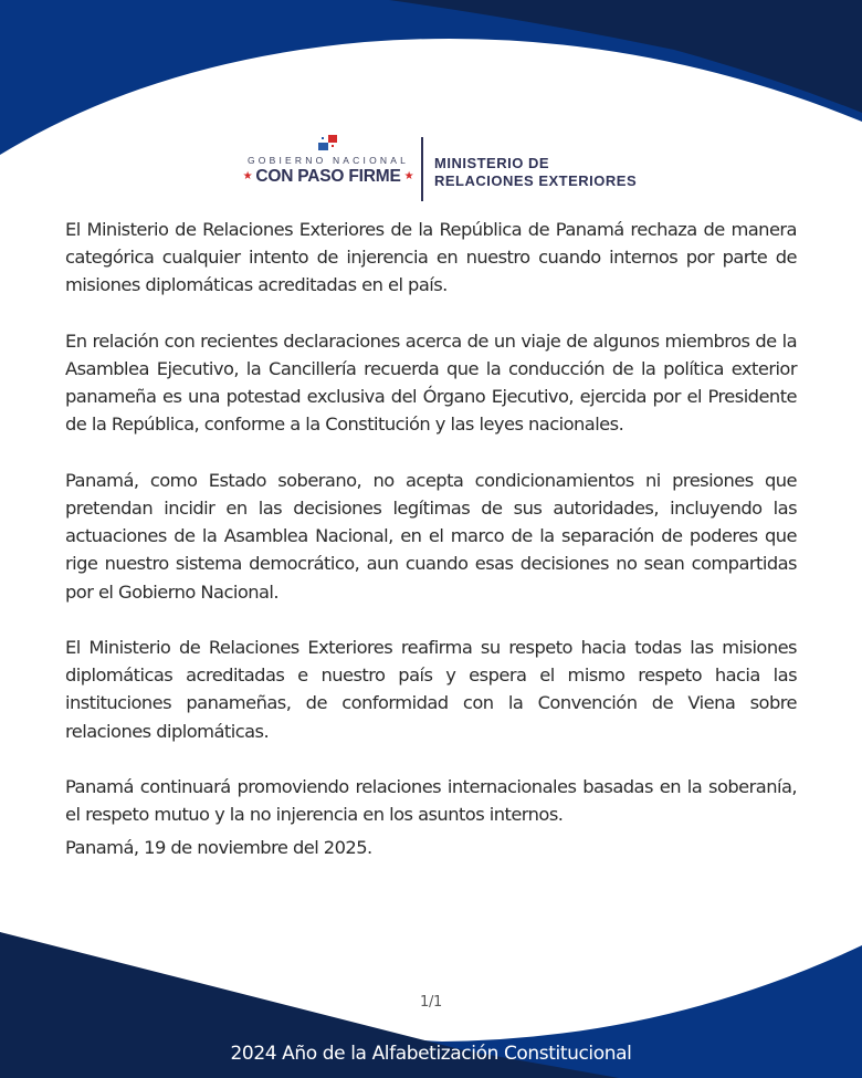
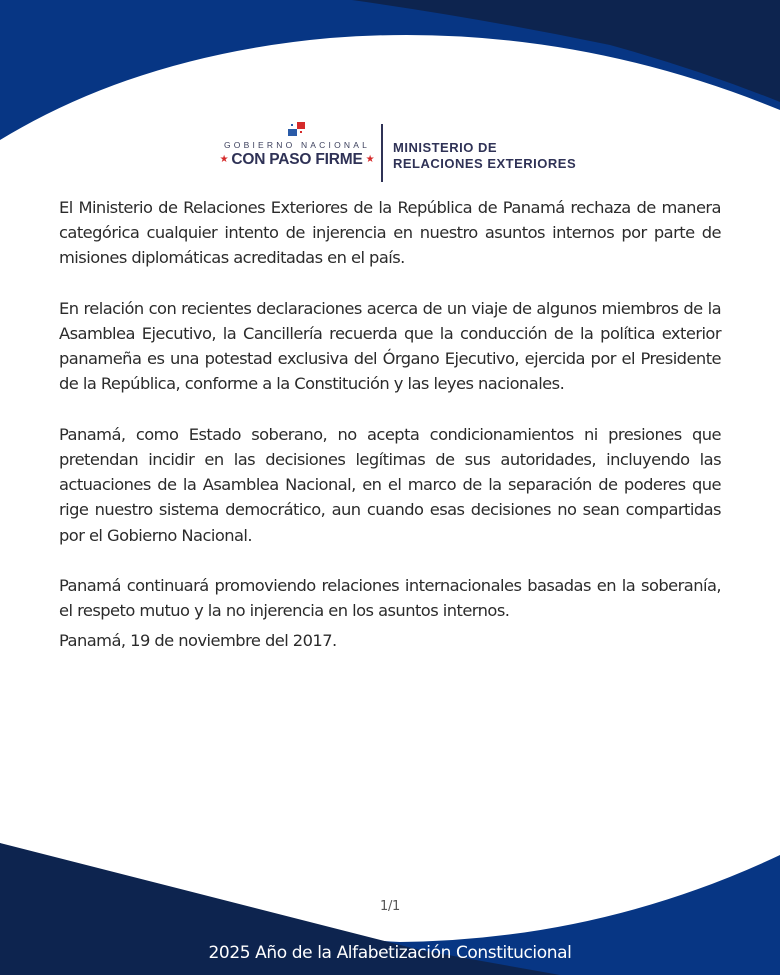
  GOBIERNO NACIONAL
  ★ CON PASO FIRME ★
  MINISTERIO DE
  RELACIONES EXTERIORES
- El Ministerio de Relaciones Exteriores de la República de Panamá rechaza de manera categórica cualquier intento de injerencia en nuestro cuando internos por parte de misiones diplomáticas acreditadas en el país.
+ El Ministerio de Relaciones Exteriores de la República de Panamá rechaza de manera categórica cualquier intento de injerencia en nuestro asuntos internos por parte de misiones diplomáticas acreditadas en el país.
  En relación con recientes declaraciones acerca de un viaje de algunos miembros de la Asamblea Ejecutivo, la Cancillería recuerda que la conducción de la política exterior panameña es una potestad exclusiva del Órgano Ejecutivo, ejercida por el Presidente de la República, conforme a la Constitución y las leyes nacionales.
  Panamá, como Estado soberano, no acepta condicionamientos ni presiones que pretendan incidir en las decisiones legítimas de sus autoridades, incluyendo las actuaciones de la Asamblea Nacional, en el marco de la separación de poderes que rige nuestro sistema democrático, aun cuando esas decisiones no sean compartidas por el Gobierno Nacional.
- El Ministerio de Relaciones Exteriores reafirma su respeto hacia todas las misiones diplomáticas acreditadas e nuestro país y espera el mismo respeto hacia las instituciones panameñas, de conformidad con la Convención de Viena sobre relaciones diplomáticas.
  Panamá continuará promoviendo relaciones internacionales basadas en la soberanía, el respeto mutuo y la no injerencia en los asuntos internos.
- Panamá, 19 de noviembre del 2025.
+ Panamá, 19 de noviembre del 2017.
  1/1
- 2024 Año de la Alfabetización Constitucional
+ 2025 Año de la Alfabetización Constitucional
